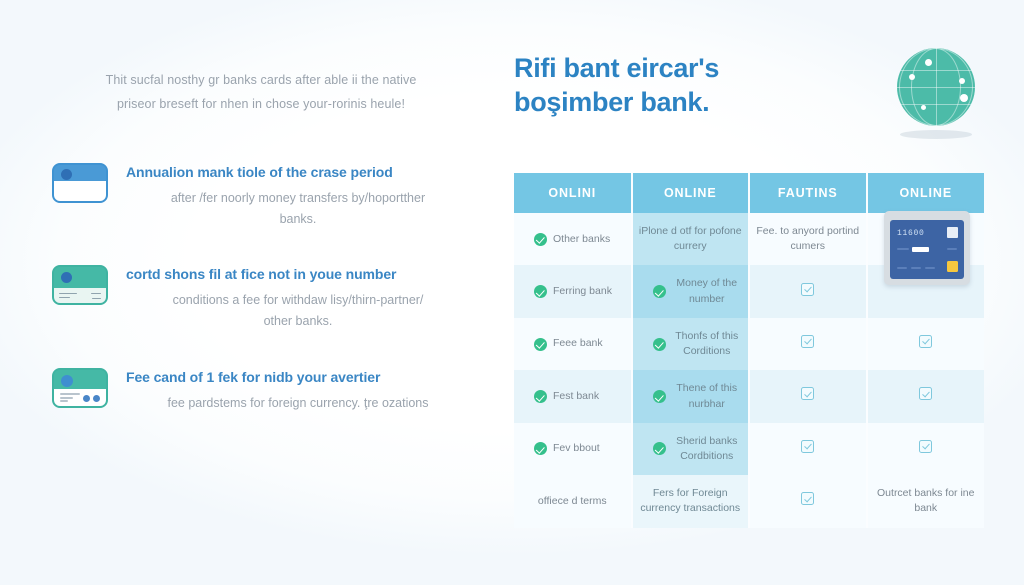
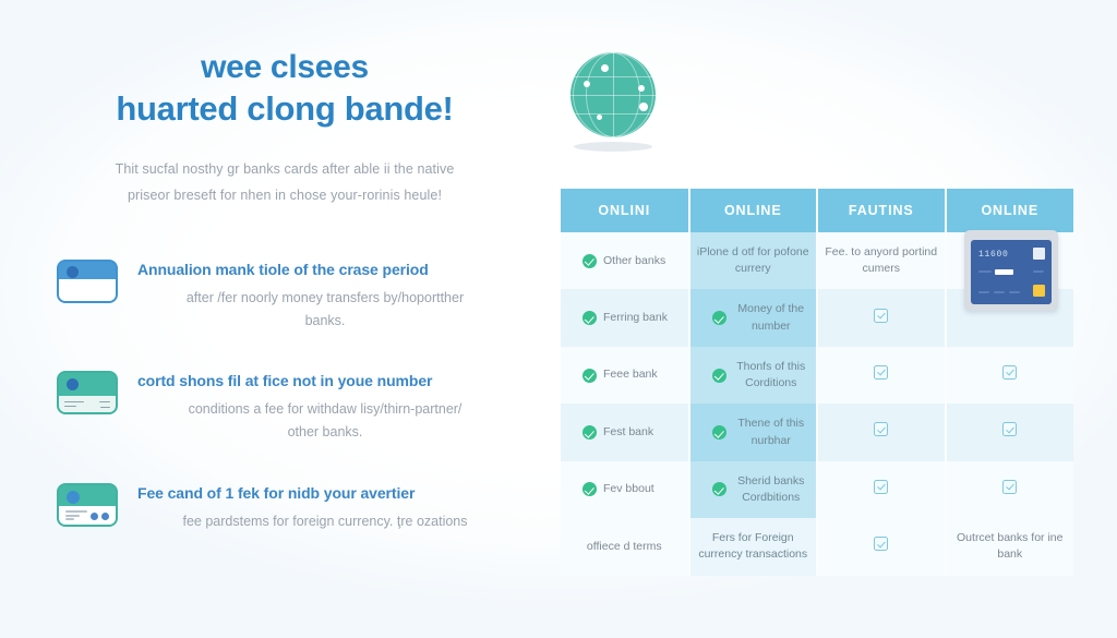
+ wee clsees
+ huarted clong bande!
  Thit sucfal nosthy gr banks cards after able ii the native
  priseor breseft for nhen in chose your-rorinis heule!
  Annualion mank tiole of the crase period
  after /fer noorly money transfers by/hoportther
  banks.
  cortd shons fil at fice not in youe number
  conditions a fee for withdaw lisy/thirn-partner/
  other banks.
  Fee cand of 1 fek for nidb your avertier
  fee pardstems for foreign currency. ţre ozations
- Rifi bant eircar's
- boşimber bank.
  ONLINI	ONLINE	FAUTINS	ONLINE
  Other banks	iPlone d otf for pofone currery	Fee. to anyord portind cumers
  Ferring bank	Money of the number
  Feee bank	Thonfs of this Corditions
  Fest bank	Thene of this nurbhar
  Fev bbout	Sherid banks Cordbitions
  offiece d terms	Fers for Foreign currency transactions		Outrcet banks for ine bank
  11600
